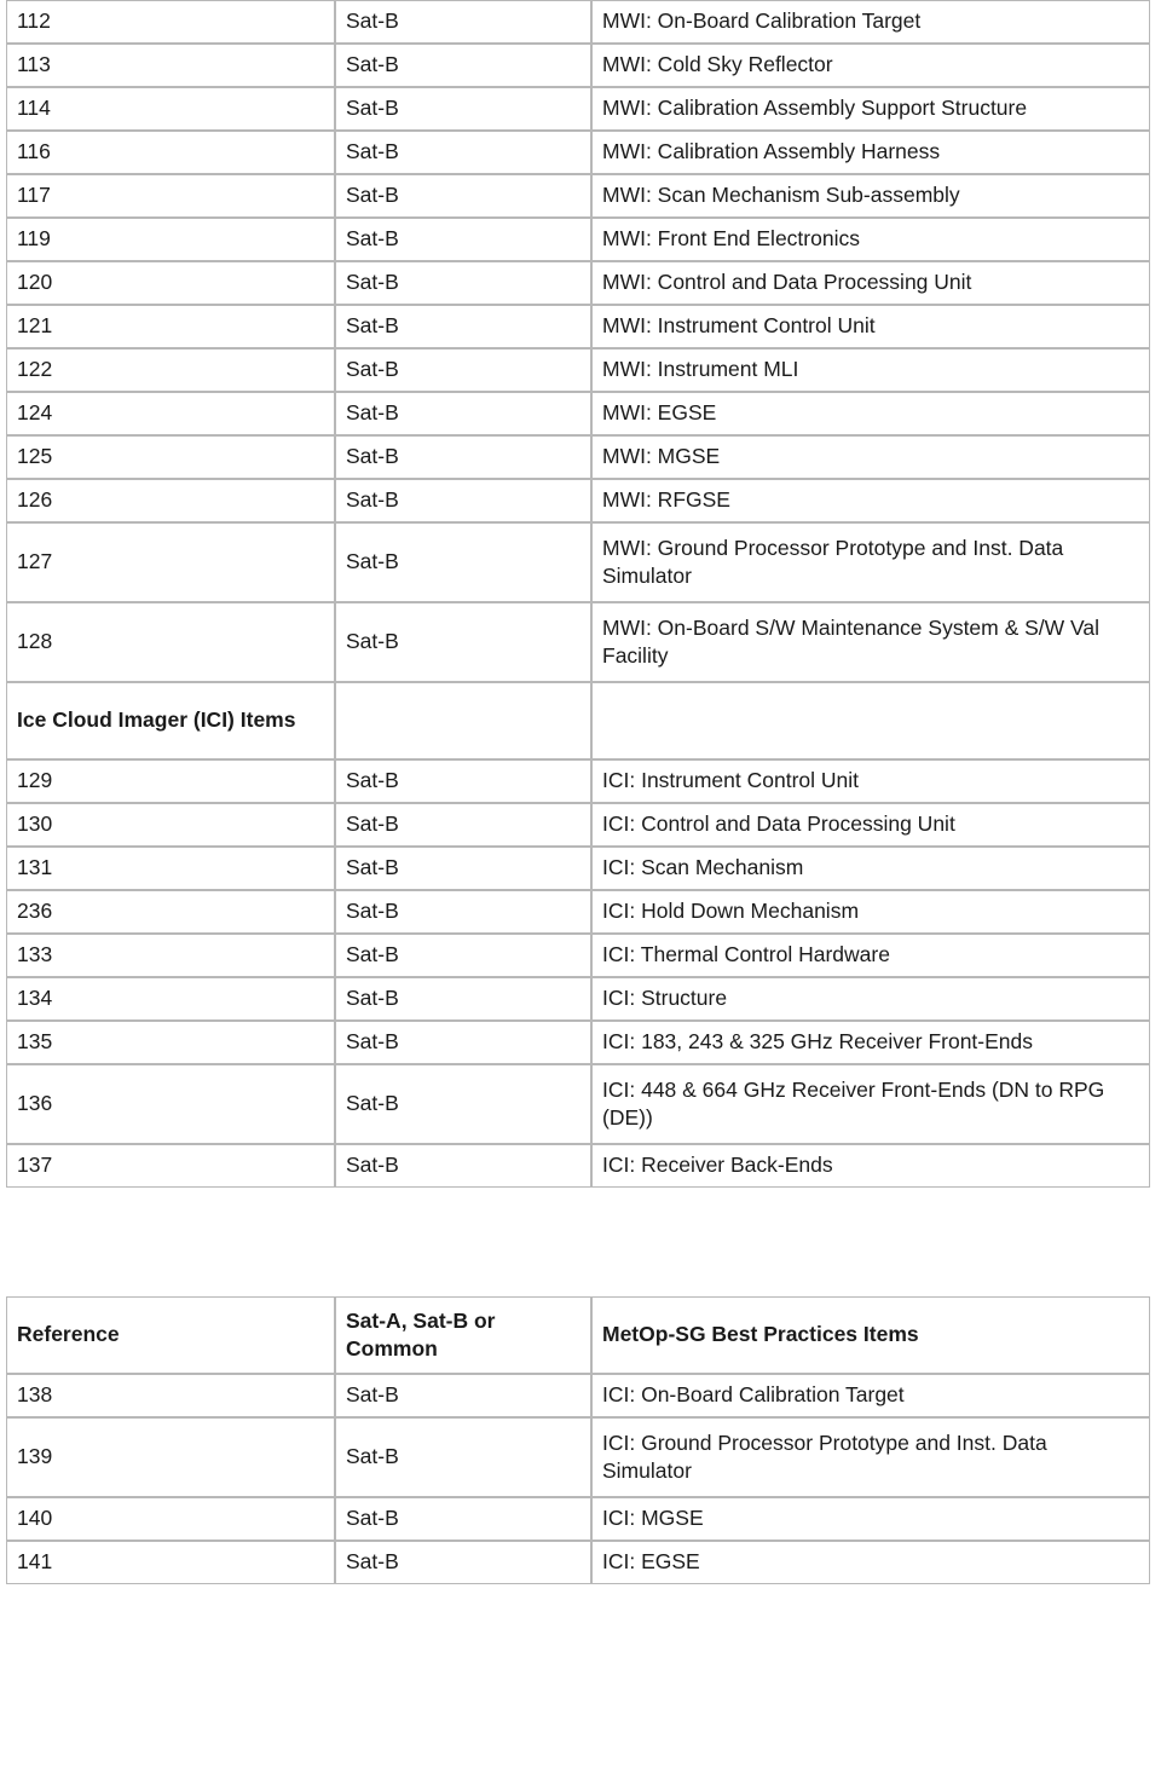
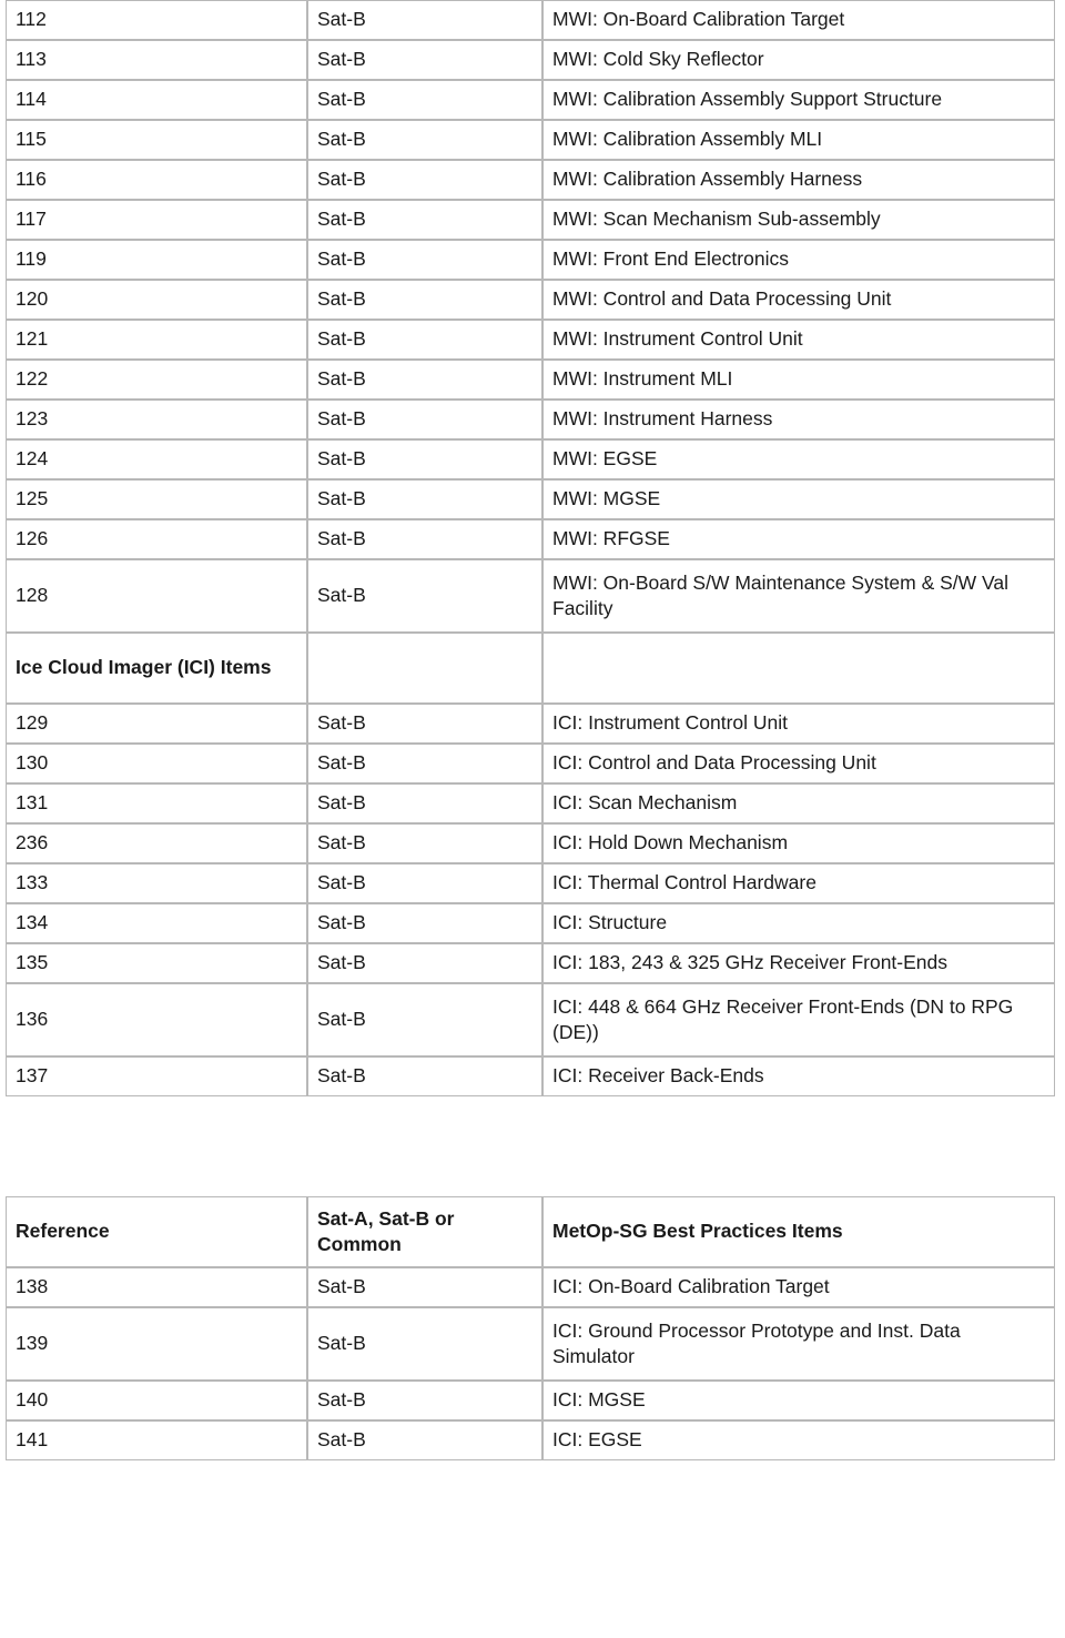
  112	Sat-B	MWI: On-Board Calibration Target
  113	Sat-B	MWI: Cold Sky Reflector
  114	Sat-B	MWI: Calibration Assembly Support Structure
+ 115	Sat-B	MWI: Calibration Assembly MLI
  116	Sat-B	MWI: Calibration Assembly Harness
  117	Sat-B	MWI: Scan Mechanism Sub-assembly
  119	Sat-B	MWI: Front End Electronics
  120	Sat-B	MWI: Control and Data Processing Unit
  121	Sat-B	MWI: Instrument Control Unit
  122	Sat-B	MWI: Instrument MLI
+ 123	Sat-B	MWI: Instrument Harness
  124	Sat-B	MWI: EGSE
  125	Sat-B	MWI: MGSE
  126	Sat-B	MWI: RFGSE
- 127	Sat-B	MWI: Ground Processor Prototype and Inst. Data Simulator
  128	Sat-B	MWI: On-Board S/W Maintenance System & S/W Val Facility
  Ice Cloud Imager (ICI) Items
  129	Sat-B	ICI: Instrument Control Unit
  130	Sat-B	ICI: Control and Data Processing Unit
  131	Sat-B	ICI: Scan Mechanism
  236	Sat-B	ICI: Hold Down Mechanism
  133	Sat-B	ICI: Thermal Control Hardware
  134	Sat-B	ICI: Structure
  135	Sat-B	ICI: 183, 243 & 325 GHz Receiver Front-Ends
  136	Sat-B	ICI: 448 & 664 GHz Receiver Front-Ends (DN to RPG (DE))
  137	Sat-B	ICI: Receiver Back-Ends
  Reference	Sat-A, Sat-B or Common	MetOp-SG Best Practices Items
  138	Sat-B	ICI: On-Board Calibration Target
  139	Sat-B	ICI: Ground Processor Prototype and Inst. Data Simulator
  140	Sat-B	ICI: MGSE
  141	Sat-B	ICI: EGSE
